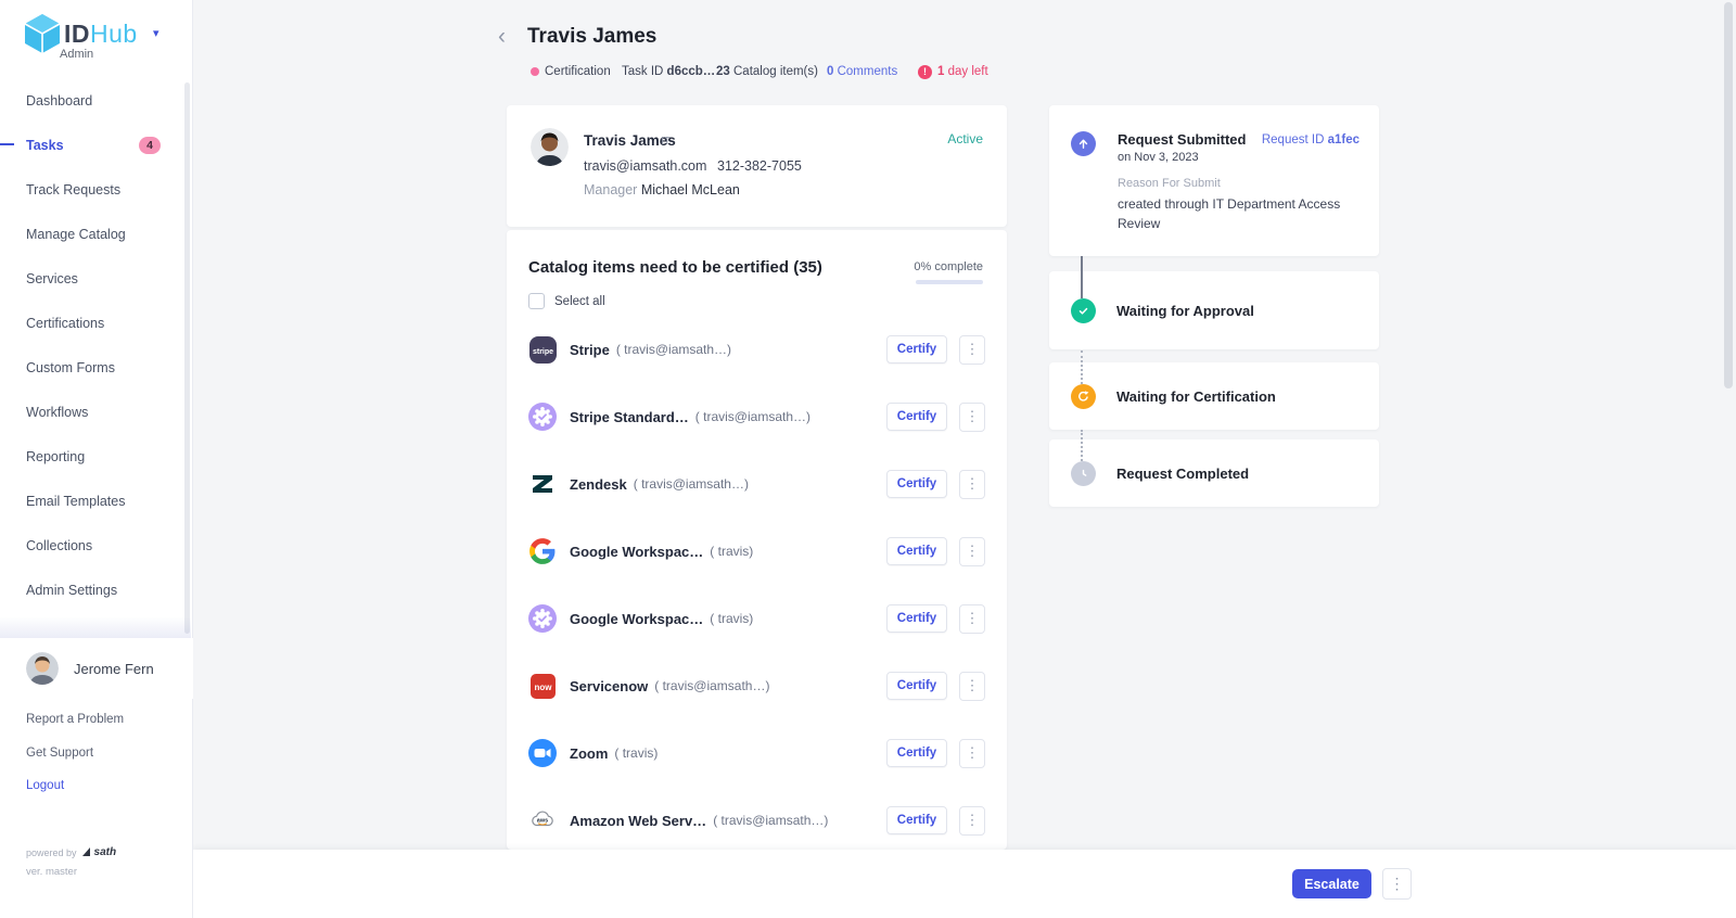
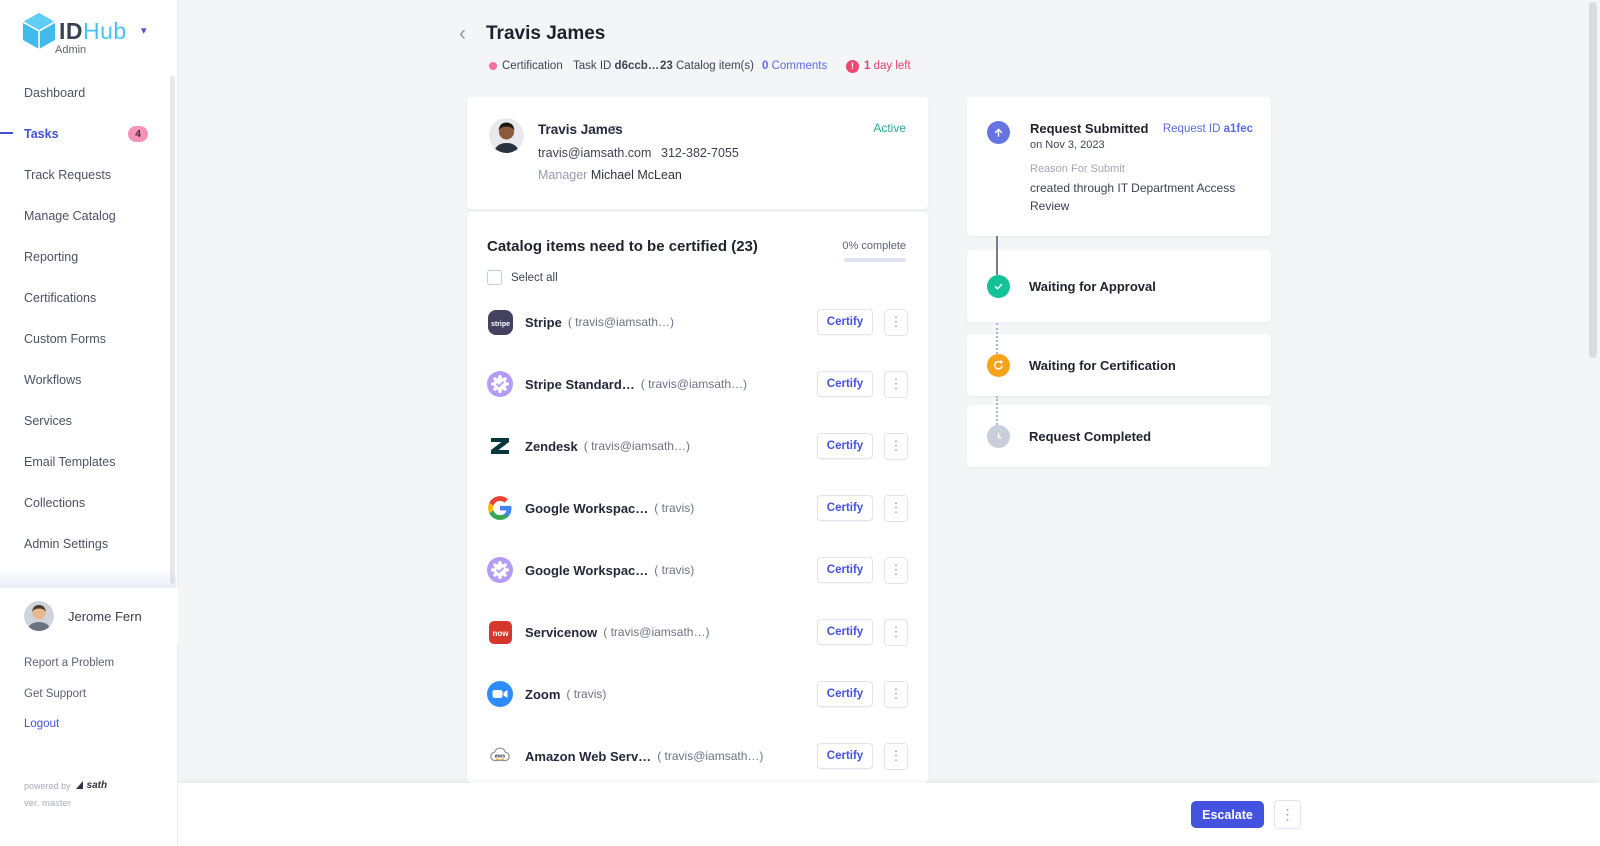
  IDHub
  ▾
  Admin
  Dashboard
  Tasks
  4
  Track Requests
  Manage Catalog
- Services
+ Reporting
  Certifications
  Custom Forms
  Workflows
- Reporting
+ Services
  Email Templates
  Collections
  Admin Settings
  Jerome Fern
  Report a Problem
  Get Support
  Logout
  powered by
  sath
  ver. master
  ‹
  Travis James
  Certification
  Task ID
  d6ccb…
  23
  Catalog item(s)
  0
  Comments
  !
  1
  day left
  Travis James
  IT
  travis@iamsath.com
  312-382-7055
  Manager Michael McLean
  Active
- Catalog items need to be certified (35)
+ Catalog items need to be certified (23)
  0% complete
  Select all
  Stripe
  ( travis@iamsath…)
  Certify
  ⋮
  Stripe Standard…
  ( travis@iamsath…)
  Certify
  ⋮
  Zendesk
  ( travis@iamsath…)
  Certify
  ⋮
  Google Workspac…
  ( travis)
  Certify
  ⋮
  Google Workspac…
  ( travis)
  Certify
  ⋮
  now
  Servicenow
  ( travis@iamsath…)
  Certify
  ⋮
  Zoom
  ( travis)
  Certify
  ⋮
  Amazon Web Serv…
  ( travis@iamsath…)
  Certify
  ⋮
  Request Submitted
  on Nov 3, 2023
  Request ID a1fec
  Reason For Submit
  created through IT Department Access Review
  Waiting for Approval
  Waiting for Certification
  Request Completed
  Escalate
  ⋮
